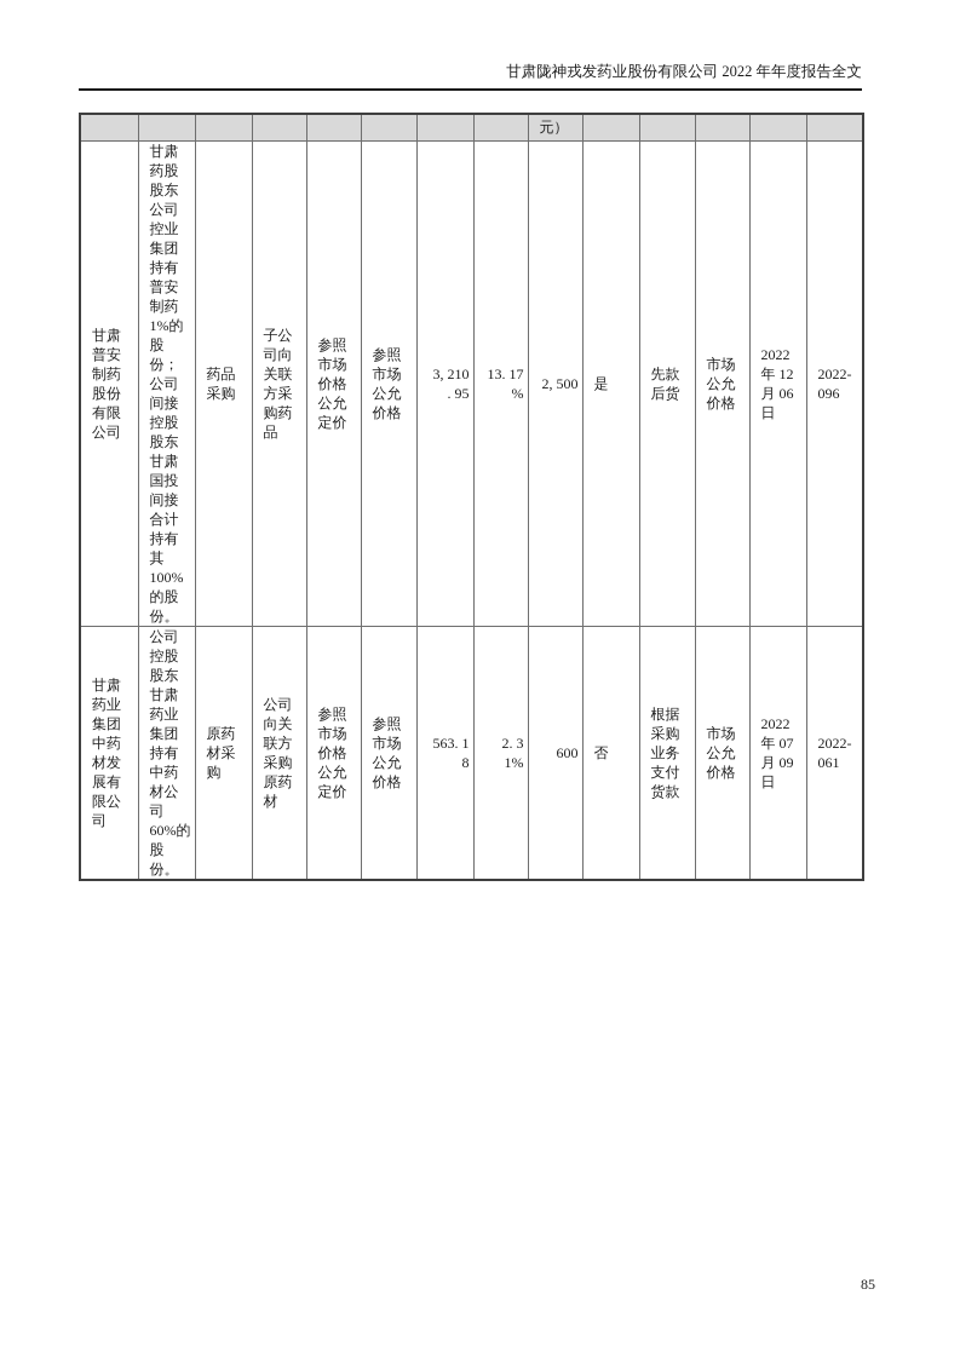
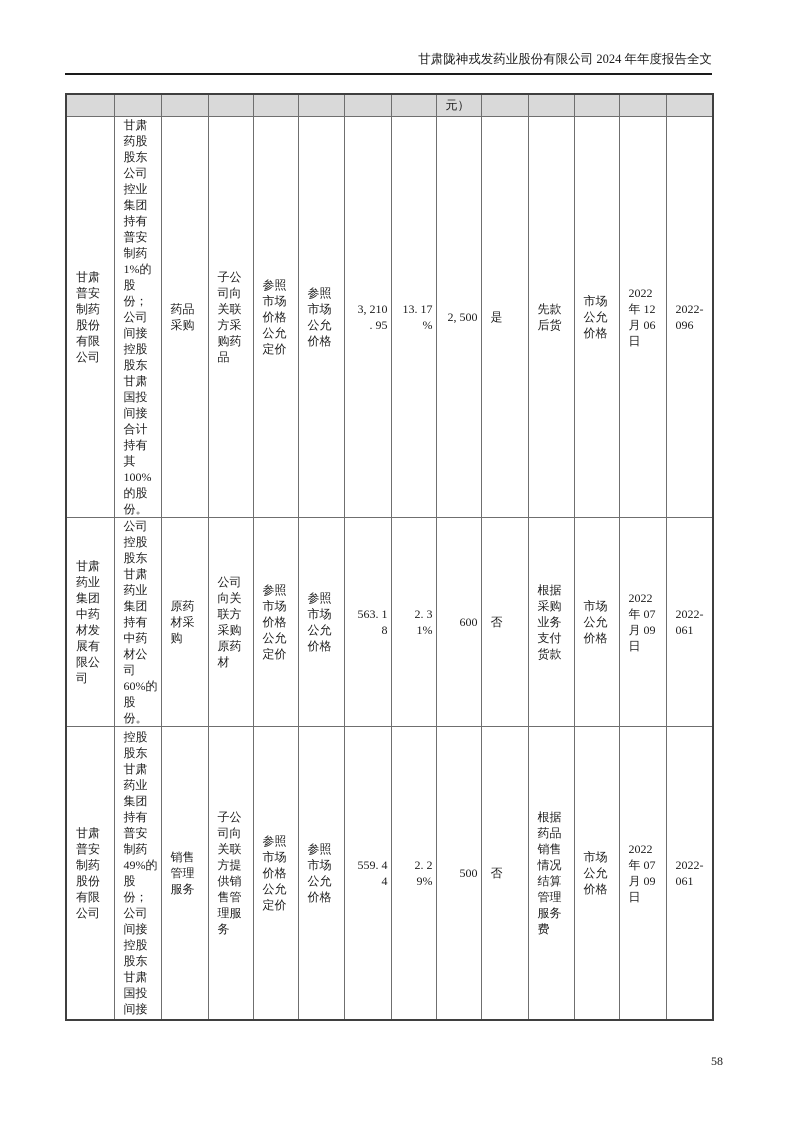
- 甘肃陇神戎发药业股份有限公司 2022 年年度报告全文
+ 甘肃陇神戎发药业股份有限公司 2024 年年度报告全文
  								元）
  甘肃 普安 制药 股份 有限 公司	甘肃 药股 股东 公司 控业 集团 持有 普安 制药 1%的 股 份； 公司 间接 控股 股东 甘肃 国投 间接 合计 持有 其 100% 的股 份。	药品 采购	子公 司向 关联 方采 购药 品	参照 市场 价格 公允 定价	参照 市场 公允 价格	3, 210 . 95	13. 17 %	2, 500	是	先款 后货	市场 公允 价格	2022 年 12 月 06 日	2022- 096
  甘肃 药业 集团 中药 材发 展有 限公 司	公司 控股 股东 甘肃 药业 集团 持有 中药 材公 司 60%的 股 份。	原药 材采 购	公司 向关 联方 采购 原药 材	参照 市场 价格 公允 定价	参照 市场 公允 价格	563. 1 8	2. 31%	600	否	根据 采购 业务 支付 货款	市场 公允 价格	2022 年 07 月 09 日	2022- 061
+ 甘肃 普安 制药 股份 有限 公司	控股 股东 甘肃 药业 集团 持有 普安 制药 49%的 股 份； 公司 间接 控股 股东 甘肃 国投 间接	销售 管理 服务	子公 司向 关联 方提 供销 售管 理服 务	参照 市场 价格 公允 定价	参照 市场 公允 价格	559. 4 4	2. 29%	500	否	根据 药品 销售 情况 结算 管理 服务 费	市场 公允 价格	2022 年 07 月 09 日	2022- 061
- 85
+ 58
